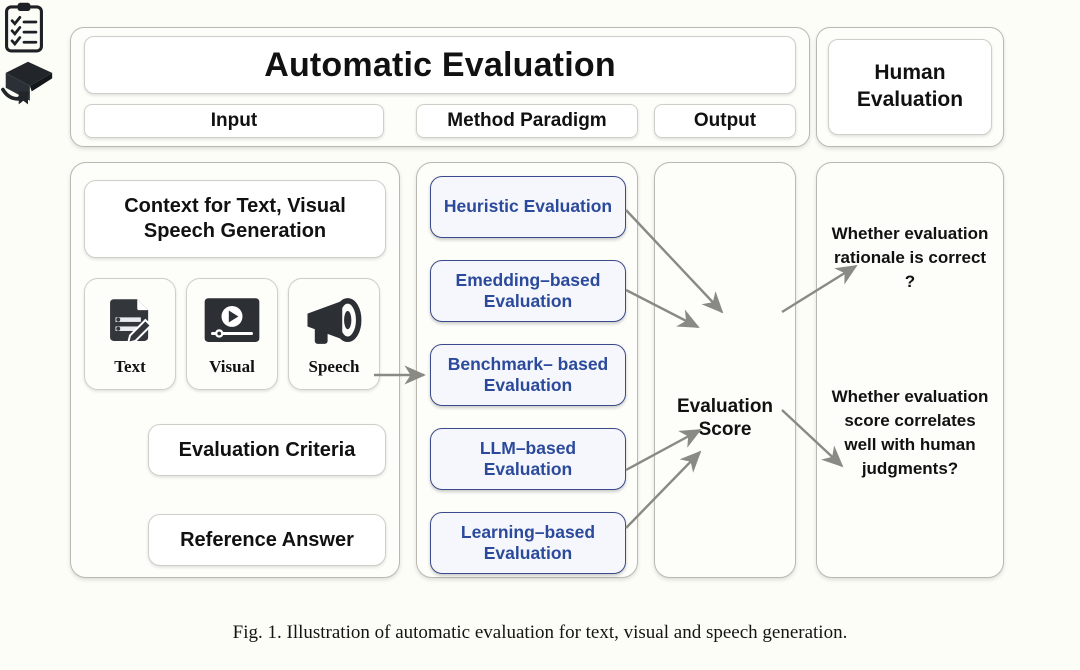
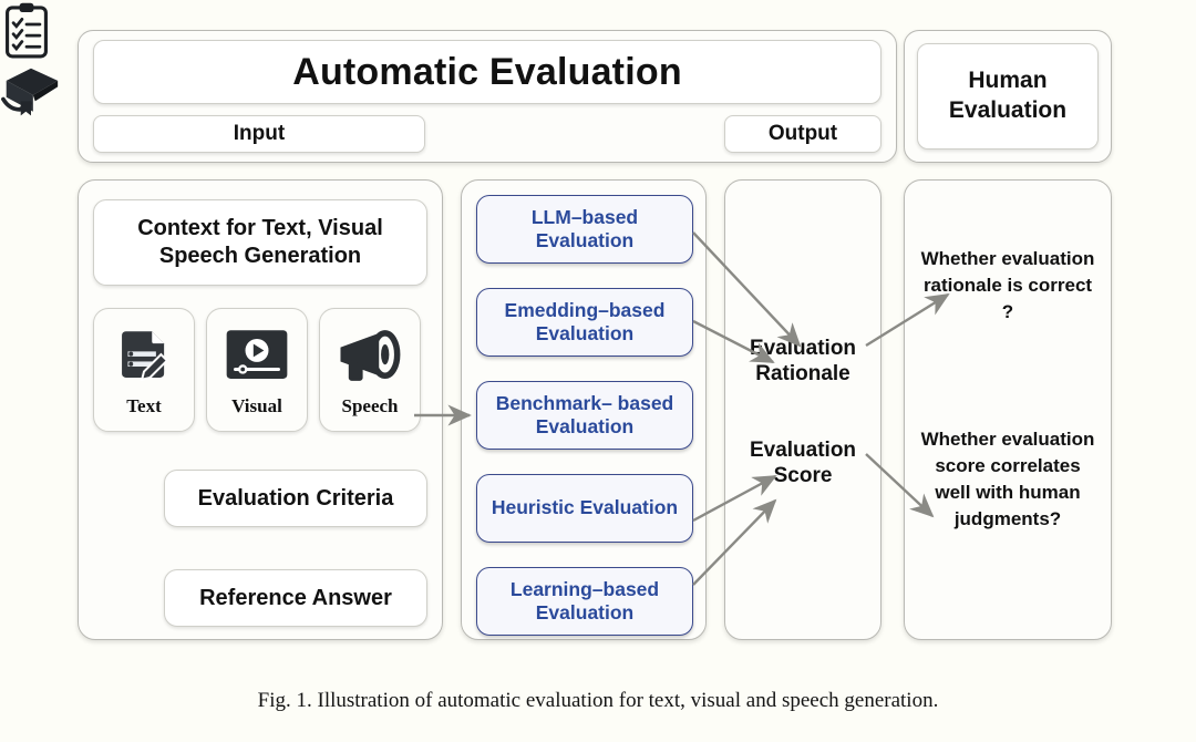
  Automatic Evaluation
  Input
- Method Paradigm
  Output
  Human
  Evaluation
  Context for Text, Visual Speech Generation
  Text
  Visual
  Speech
  Evaluation Criteria
  Reference Answer
- Heuristic Evaluation
+ LLM–based Evaluation
  Emedding–based Evaluation
  Benchmark– based Evaluation
- LLM–based Evaluation
+ Heuristic Evaluation
  Learning–based Evaluation
+ Evaluation Rationale
  Evaluation Score
  Whether evaluation rationale is correct ?
  Whether evaluation score correlates well with human judgments?
  Fig. 1. Illustration of automatic evaluation for text, visual and speech generation.
